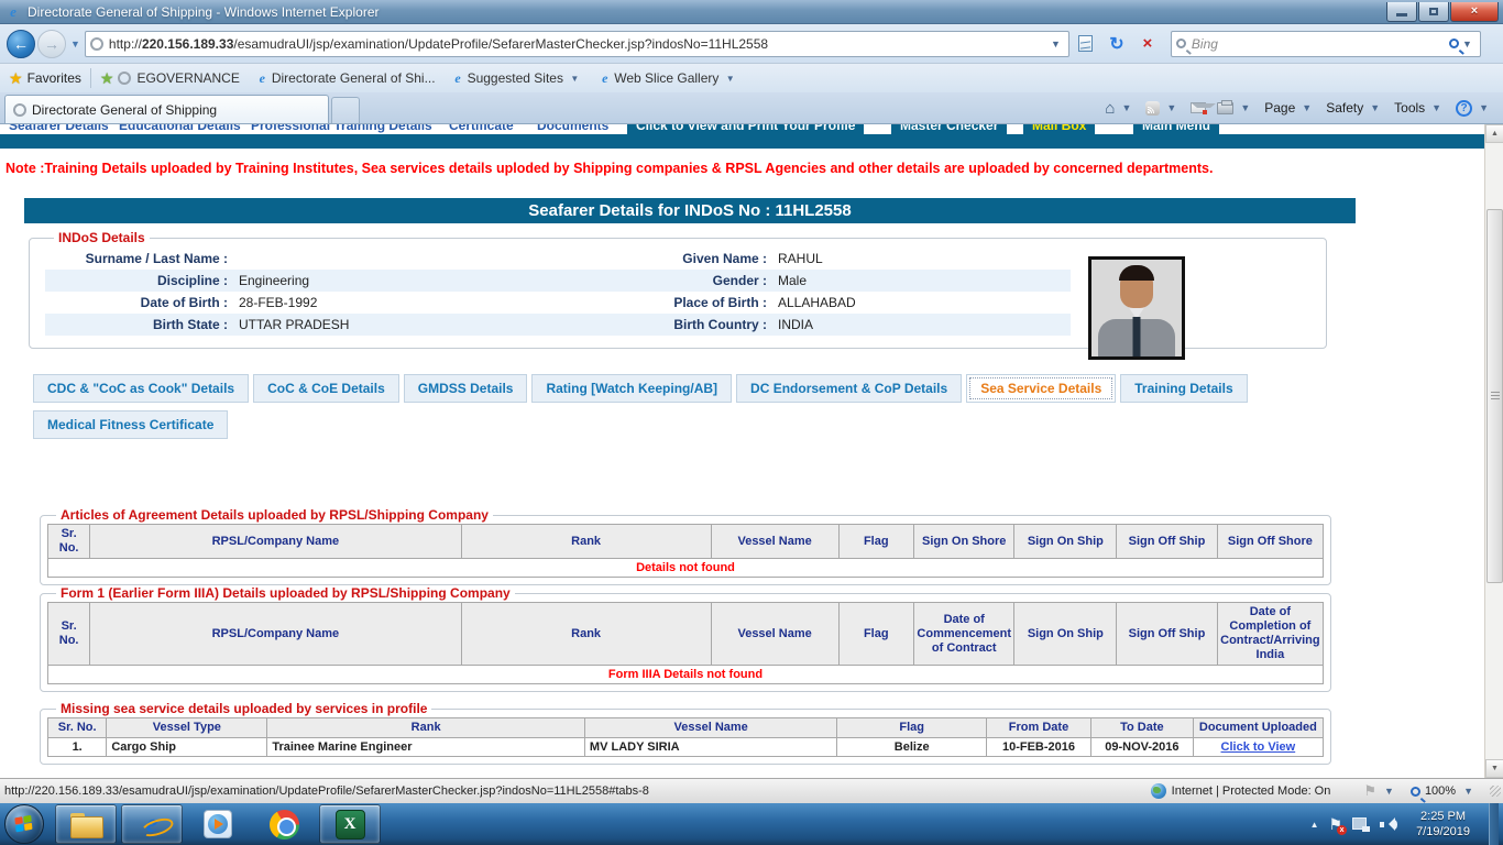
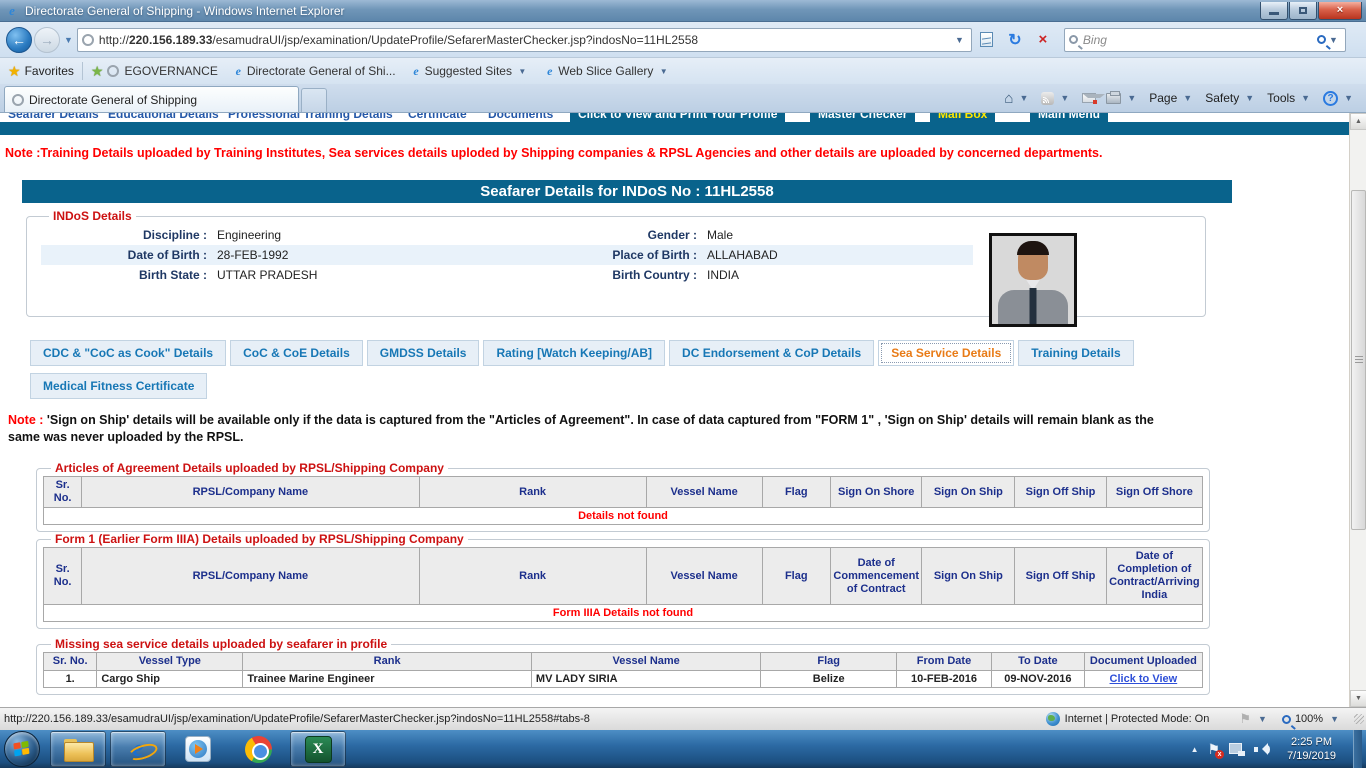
  e
  Directorate General of Shipping - Windows Internet Explorer
  ×
  ←
  →
  ▼
  http://220.156.189.33/esamudraUI/jsp/examination/UpdateProfile/SefarerMasterChecker.jsp?indosNo=11HL2558
  ▼
  ↻
  ×
  Bing
  ▼
  ★
  Favorites
  ★
  EGOVERNANCE
  e
  Directorate General of Shi...
  e
  Suggested Sites
  ▼
  e
  Web Slice Gallery
  ▼
  Directorate General of Shipping
  ⌂
  ▼
  ▼
  ▼
  Page
  ▼
  Safety
  ▼
  Tools
  ▼
  ?
  ▼
  Seafarer Details
  Educational Details
  Professional Training Details
  Certificate
  Documents
  Click to View and Print Your Profile
  Master Checker
  Mail Box
  Main Menu
  Note :Training Details uploaded by Training Institutes, Sea services details uploded by Shipping companies & RPSL Agencies and other details are uploaded by concerned departments.
  Seafarer Details for INDoS No : 11HL2558
  INDoS Details
- Surname / Last Name :
- Given Name :
- RAHUL
  Discipline :
  Engineering
  Gender :
  Male
  Date of Birth :
  28-FEB-1992
  Place of Birth :
  ALLAHABAD
  Birth State :
  UTTAR PRADESH
  Birth Country :
  INDIA
  CDC & "CoC as Cook" Details
  CoC & CoE Details
  GMDSS Details
  Rating [Watch Keeping/AB]
  DC Endorsement & CoP Details
  Sea Service Details
  Training Details
  Medical Fitness Certificate
+ Note : 'Sign on Ship' details will be available only if the data is captured from the "Articles of Agreement". In case of data captured from "FORM 1" , 'Sign on Ship' details will remain blank as the same was never uploaded by the RPSL.
  Articles of Agreement Details uploaded by RPSL/Shipping Company
  Sr. No.	RPSL/Company Name	Rank	Vessel Name	Flag	Sign On Shore	Sign On Ship	Sign Off Ship	Sign Off Shore
  Details not found
  Form 1 (Earlier Form IIIA) Details uploaded by RPSL/Shipping Company
  Sr. No.	RPSL/Company Name	Rank	Vessel Name	Flag	Date of Commencement of Contract	Sign On Ship	Sign Off Ship	Date of Completion of Contract/Arriving India
  Form IIIA Details not found
- Missing sea service details uploaded by services in profile
+ Missing sea service details uploaded by seafarer in profile
  Sr. No.	Vessel Type	Rank	Vessel Name	Flag	From Date	To Date	Document Uploaded
  1.	Cargo Ship	Trainee Marine Engineer	MV LADY SIRIA	Belize	10-FEB-2016	09-NOV-2016	Click to View
  http://220.156.189.33/esamudraUI/jsp/examination/UpdateProfile/SefarerMasterChecker.jsp?indosNo=11HL2558#tabs-8
  Internet | Protected Mode: On
  ⚑
  ▼
  100%
  ▼
  e
  X
  ▲
  ⚑
  2:25 PM
  7/19/2019
